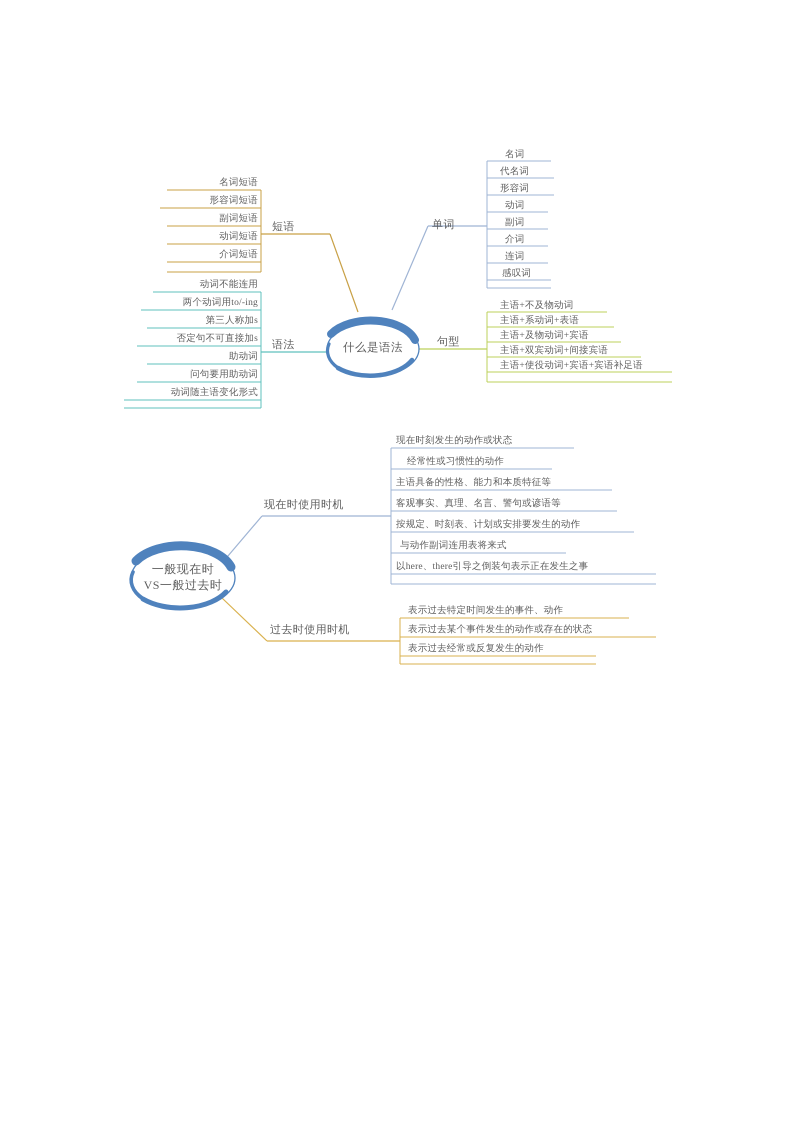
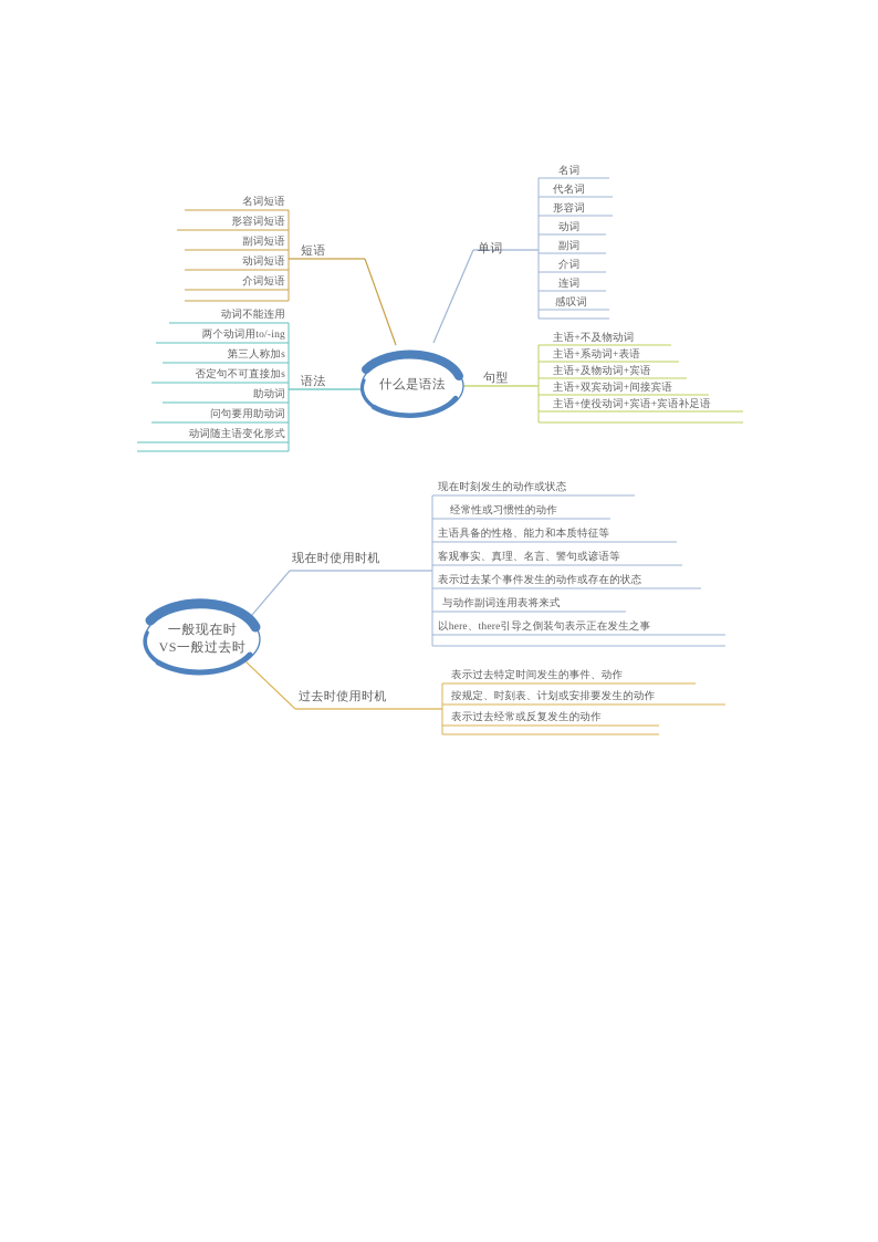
  名词短语
  形容词短语
  副词短语
  动词短语
  介词短语
  动词不能连用
  两个动词用to/-ing
  第三人称加s
  否定句不可直接加s
  助动词
  问句要用助动词
  动词随主语变化形式
  名词
  代名词
  形容词
  动词
  副词
  介词
  连词
  感叹词
  主语+不及物动词
  主语+系动词+表语
  主语+及物动词+宾语
  主语+双宾动词+间接宾语
  主语+使役动词+宾语+宾语补足语
  短语
  语法
  单词
  句型
  什么是语法
  现在时刻发生的动作或状态
  经常性或习惯性的动作
  主语具备的性格、能力和本质特征等
  客观事实、真理、名言、警句或谚语等
- 按规定、时刻表、计划或安排要发生的动作
+ 表示过去某个事件发生的动作或存在的状态
  与动作副词连用表将来式
  以here、there引导之倒装句表示正在发生之事
  表示过去特定时间发生的事件、动作
- 表示过去某个事件发生的动作或存在的状态
+ 按规定、时刻表、计划或安排要发生的动作
  表示过去经常或反复发生的动作
  现在时使用时机
  过去时使用时机
  一般现在时
  VS一般过去时
